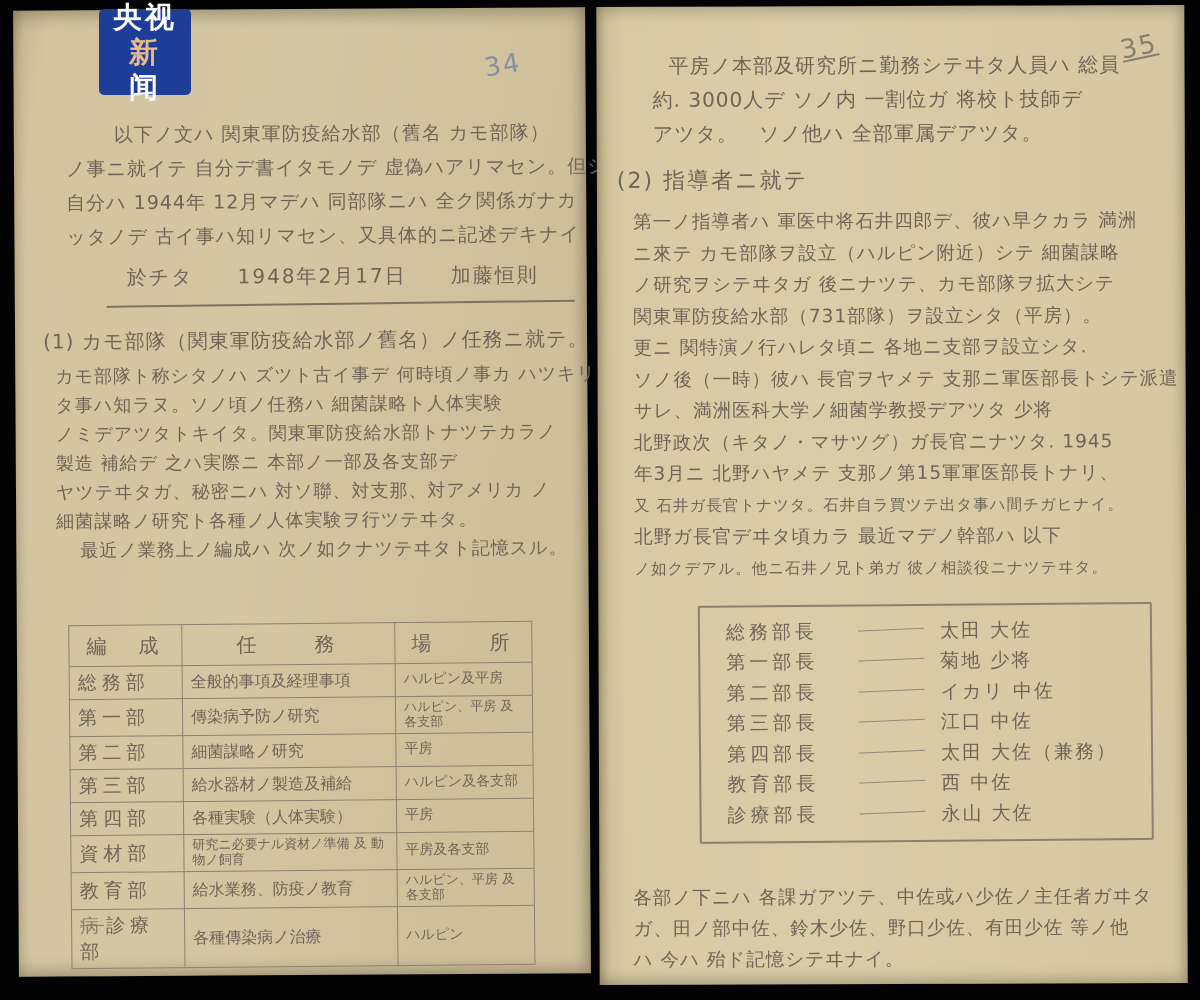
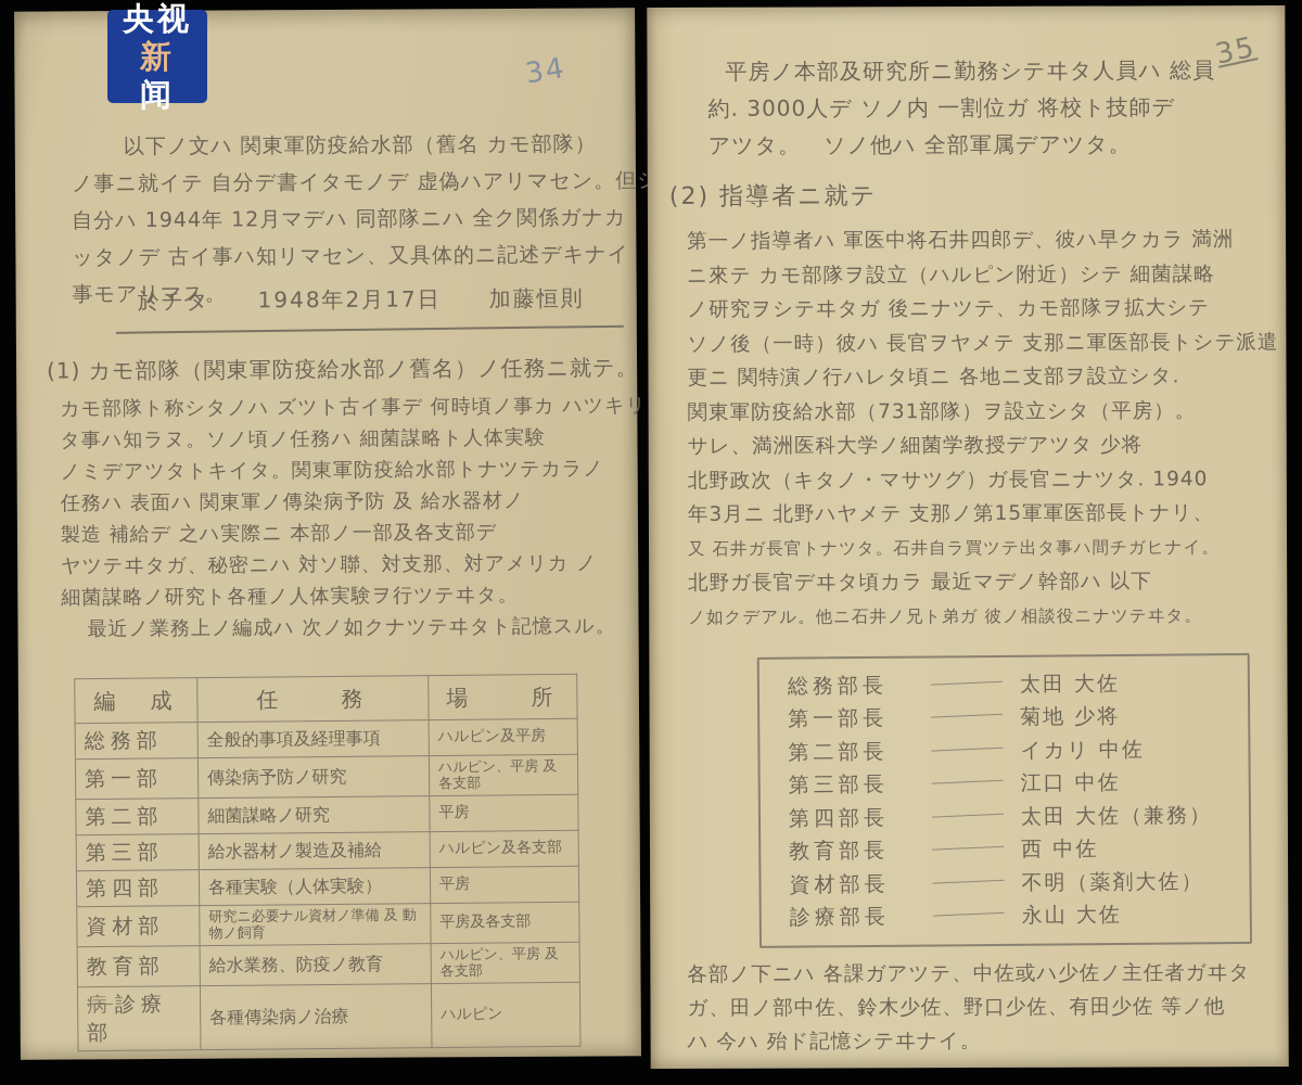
  以下ノ文ハ 関東軍防疫給水部（舊名 カモ部隊）
  ノ事ニ就イテ 自分デ書イタモノデ 虚偽ハアリマセン。但
  自分ハ 1944年 12月マデハ 同部隊ニハ 全ク関係ガナカ
  ッタノデ 古イ事ハ知リマセン、又具体的ニ記述デキナイ
+ 事モアリマス。
  於チタ 1948年2月17日 加藤恒則
  (1) カモ部隊（関東軍防疫給水部ノ舊名）ノ任務ニ就テ。
  カモ部隊ト称シタノハ ズツト古イ事デ 何時頃ノ事カ ハツキリ
  タ事ハ知ラヌ。ソノ頃ノ任務ハ 細菌謀略ト人体実験
  ノミデアツタトキイタ。関東軍防疫給水部トナツテカラノ
+ 任務ハ 表面ハ 関東軍ノ傳染病予防 及 給水器材ノ
  製造 補給デ 之ハ実際ニ 本部ノ一部及各支部デ
  ヤツテヰタガ、秘密ニハ 対ソ聯、対支那、対アメリカ ノ
  細菌謀略ノ研究ト各種ノ人体実験ヲ行ツテヰタ。
  最近ノ業務上ノ編成ハ 次ノ如クナツテヰタト記憶スル。
  編 成	任 務	場 所
  総務部	全般的事項及経理事項	ハルピン及平房
  第一部	傳染病予防ノ研究	ハルピン、平房 及各支部
  第二部	細菌謀略ノ研究	平房
  第三部	給水器材ノ製造及補給	ハルピン及各支部
  第四部	各種実験（人体実験）	平房
  資材部	研究ニ必要ナル資材ノ準備 及 動物ノ飼育	平房及各支部
  教育部	給水業務、防疫ノ教育	ハルピン、平房 及各支部
  病診療部	各種傳染病ノ治療	ハルピン
  平房ノ本部及研究所ニ勤務シテヰタ人員ハ 総員
  約. 3000人デ ソノ内 一割位ガ 将校ト技師デ
  アツタ。 ソノ他ハ 全部軍属デアツタ。
  (2) 指導者ニ就テ
  第一ノ指導者ハ 軍医中将石井四郎デ、彼ハ早クカラ 満洲
  ニ來テ カモ部隊ヲ設立（ハルピン附近）シテ 細菌謀略
  ノ研究ヲシテヰタガ 後ニナツテ、カモ部隊ヲ拡大シテ
- 関東軍防疫給水部（731部隊）ヲ設立シタ（平房）。
+ ソノ後（一時）彼ハ 長官ヲヤメテ 支那ニ軍医部長トシテ派遣
  更ニ 関特演ノ行ハレタ頃ニ 各地ニ支部ヲ設立シタ.
- ソノ後（一時）彼ハ 長官ヲヤメテ 支那ニ軍医部長トシテ派遣
+ 関東軍防疫給水部（731部隊）ヲ設立シタ（平房）。
  サレ、満洲医科大学ノ細菌学教授デアツタ 少将
- 北野政次（キタノ・マサツグ）ガ長官ニナツタ. 1945
+ 北野政次（キタノ・マサツグ）ガ長官ニナツタ. 1940
  年3月ニ 北野ハヤメテ 支那ノ第15軍軍医部長トナリ、
  又 石井ガ長官トナツタ。石井自ラ買ツテ出タ事ハ間チガヒナイ。
  北野ガ長官デヰタ頃カラ 最近マデノ幹部ハ 以下
  ノ如クデアル。他ニ石井ノ兄ト弟ガ 彼ノ相談役ニナツテヰタ。
  総務部長
  太田 大佐
  第一部長
  菊地 少将
  第二部長
  イカリ 中佐
  第三部長
  江口 中佐
  第四部長
  太田 大佐（兼務）
  教育部長
  西 中佐
+ 資材部長
+ 不明（薬剤大佐）
  診療部長
  永山 大佐
  各部ノ下ニハ 各課ガアツテ、中佐或ハ少佐ノ主任者ガヰタ
  ガ、田ノ部中佐、鈴木少佐、野口少佐、有田少佐 等ノ他
  ハ 今ハ 殆ド記憶シテヰナイ。
  央视
  新
  闻
